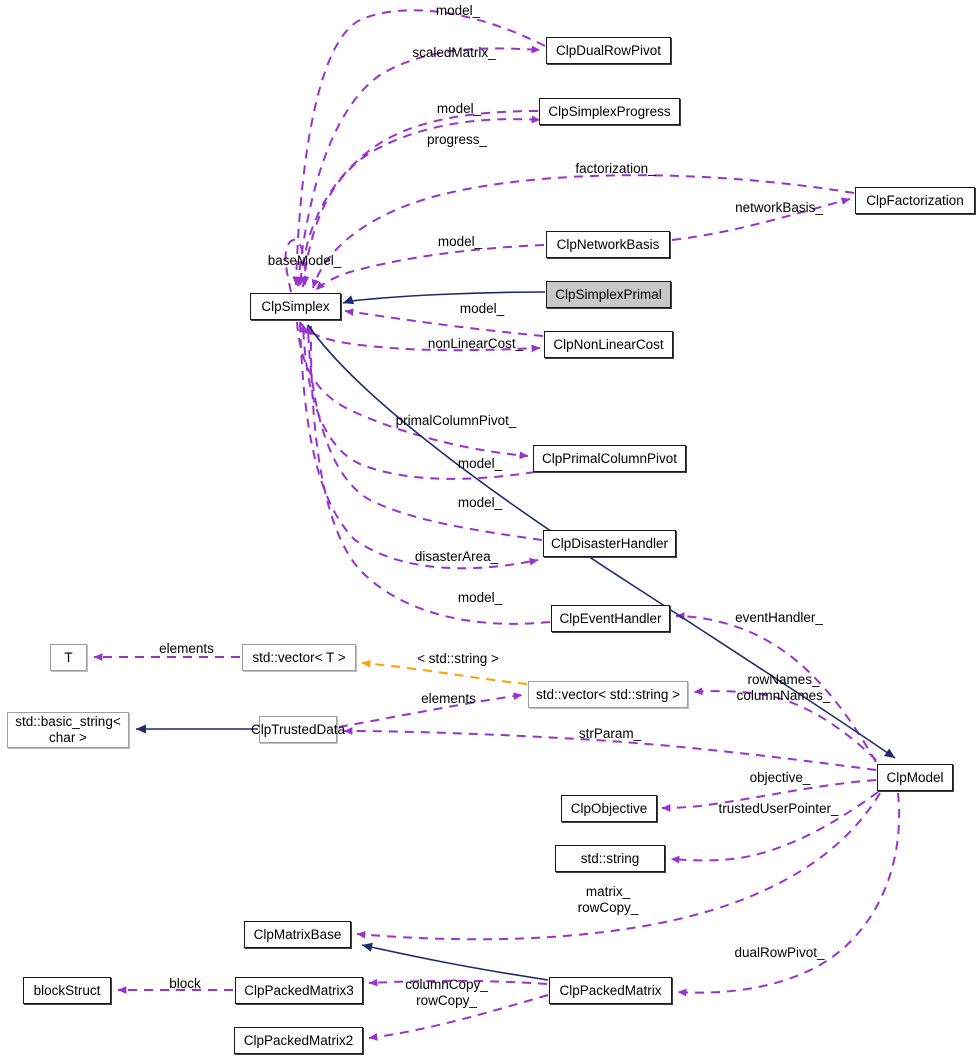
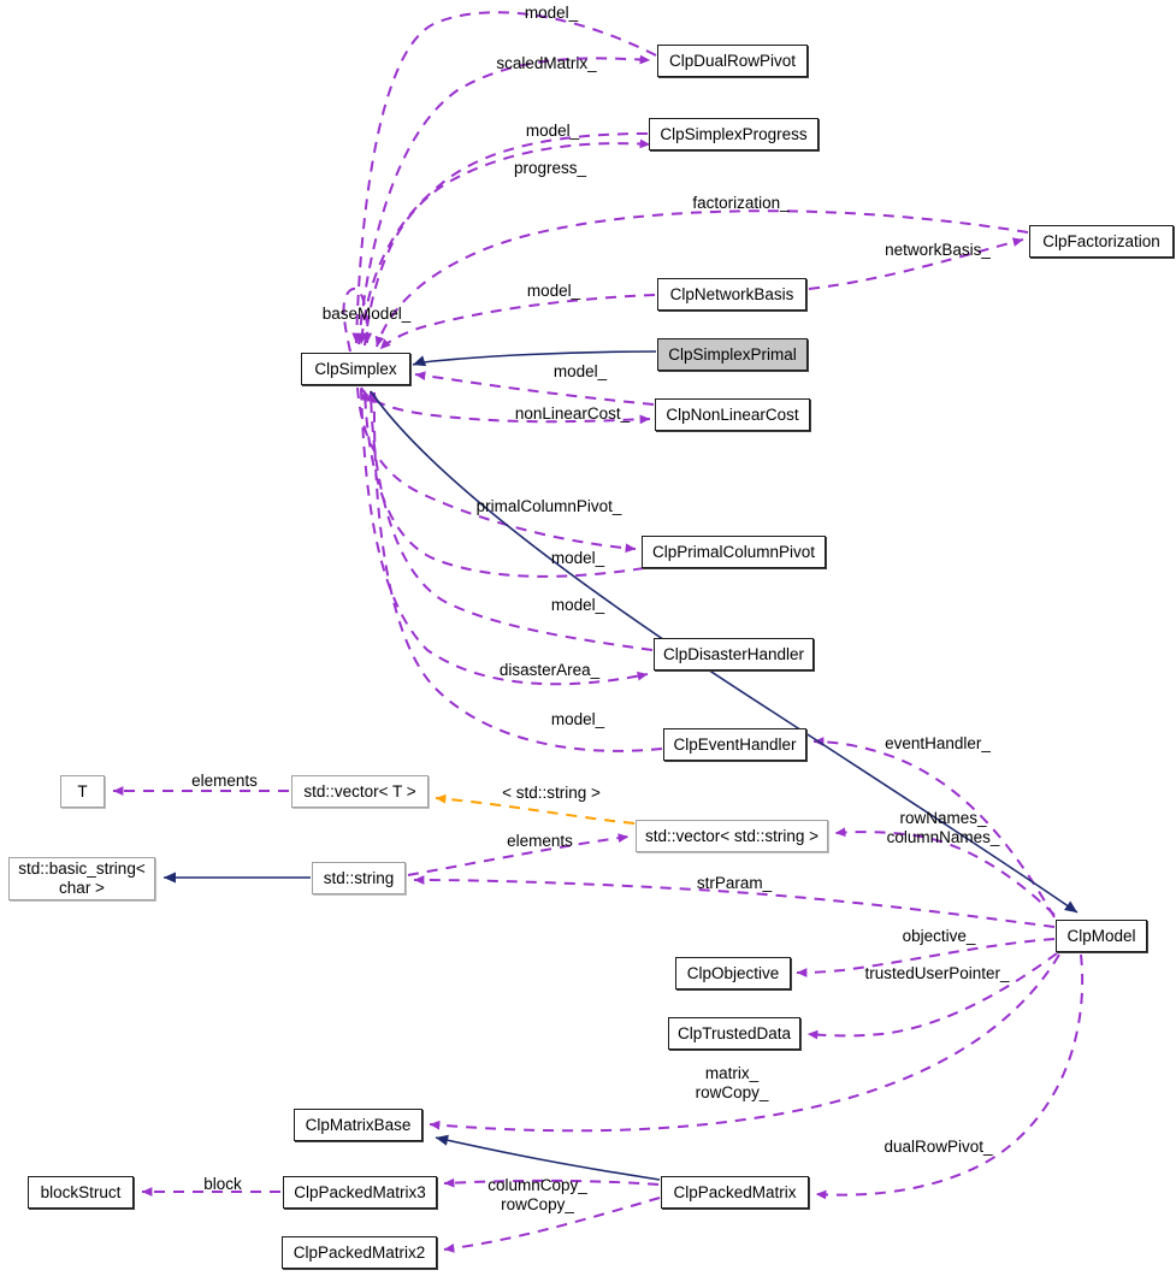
  ClpDualRowPivot
  ClpSimplexProgress
  ClpFactorization
  ClpNetworkBasis
  ClpSimplex
  ClpSimplexPrimal
  ClpNonLinearCost
  ClpPrimalColumnPivot
  ClpDisasterHandler
  ClpEventHandler
  T
  std::vector< T >
  std::vector< std::string >
  std::basic_string<
  char >
- ClpTrustedData
+ std::string
  ClpModel
  ClpObjective
- std::string
+ ClpTrustedData
  ClpMatrixBase
  blockStruct
  ClpPackedMatrix3
  ClpPackedMatrix
  ClpPackedMatrix2
  model_
  scaledMatrix_
  model_
  progress_
  factorization_
  networkBasis_
  model_
  baseModel_
  model_
  nonLinearCost_
  primalColumnPivot_
  model_
  model_
  disasterArea_
  model_
  elements
  < std::string >
  eventHandler_
  elements
  rowNames_
  columnNames_
  strParam_
  objective_
  trustedUserPointer_
  matrix_
  rowCopy_
  dualRowPivot_
  block
  columnCopy_
  rowCopy_
